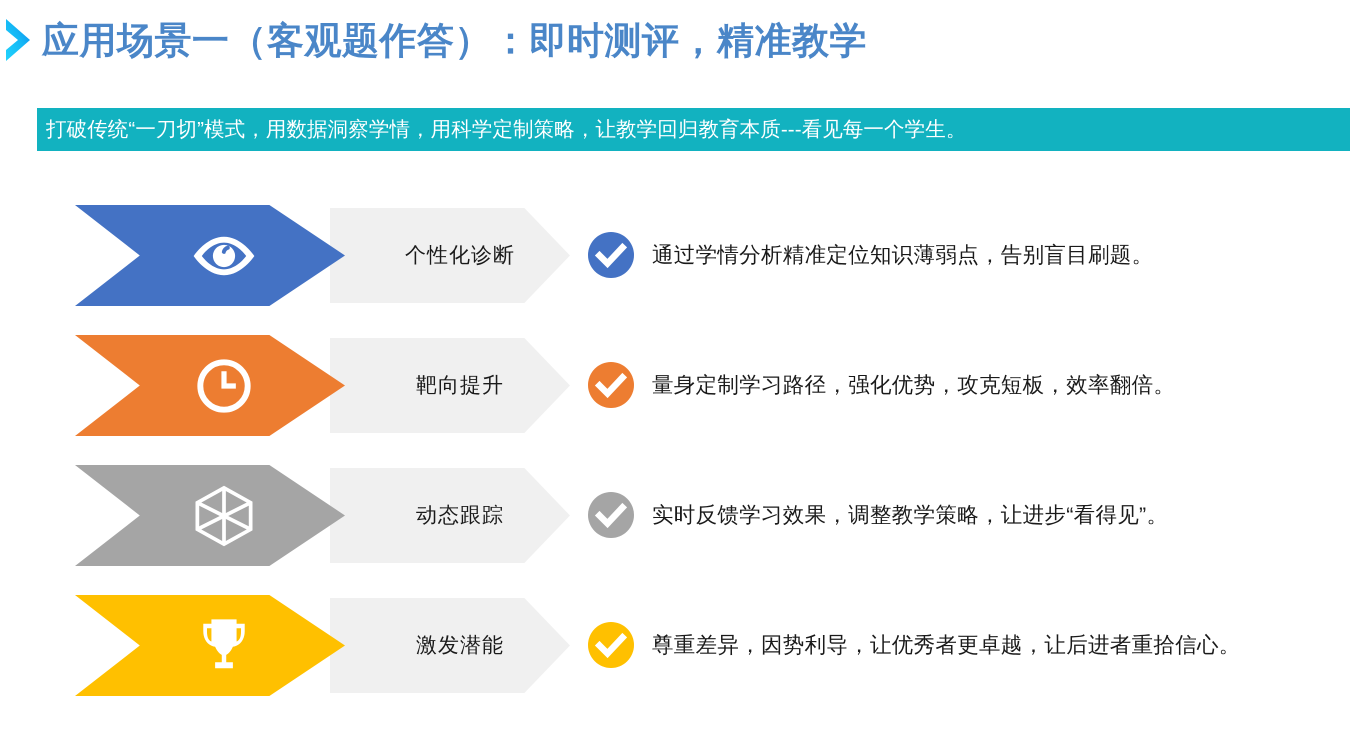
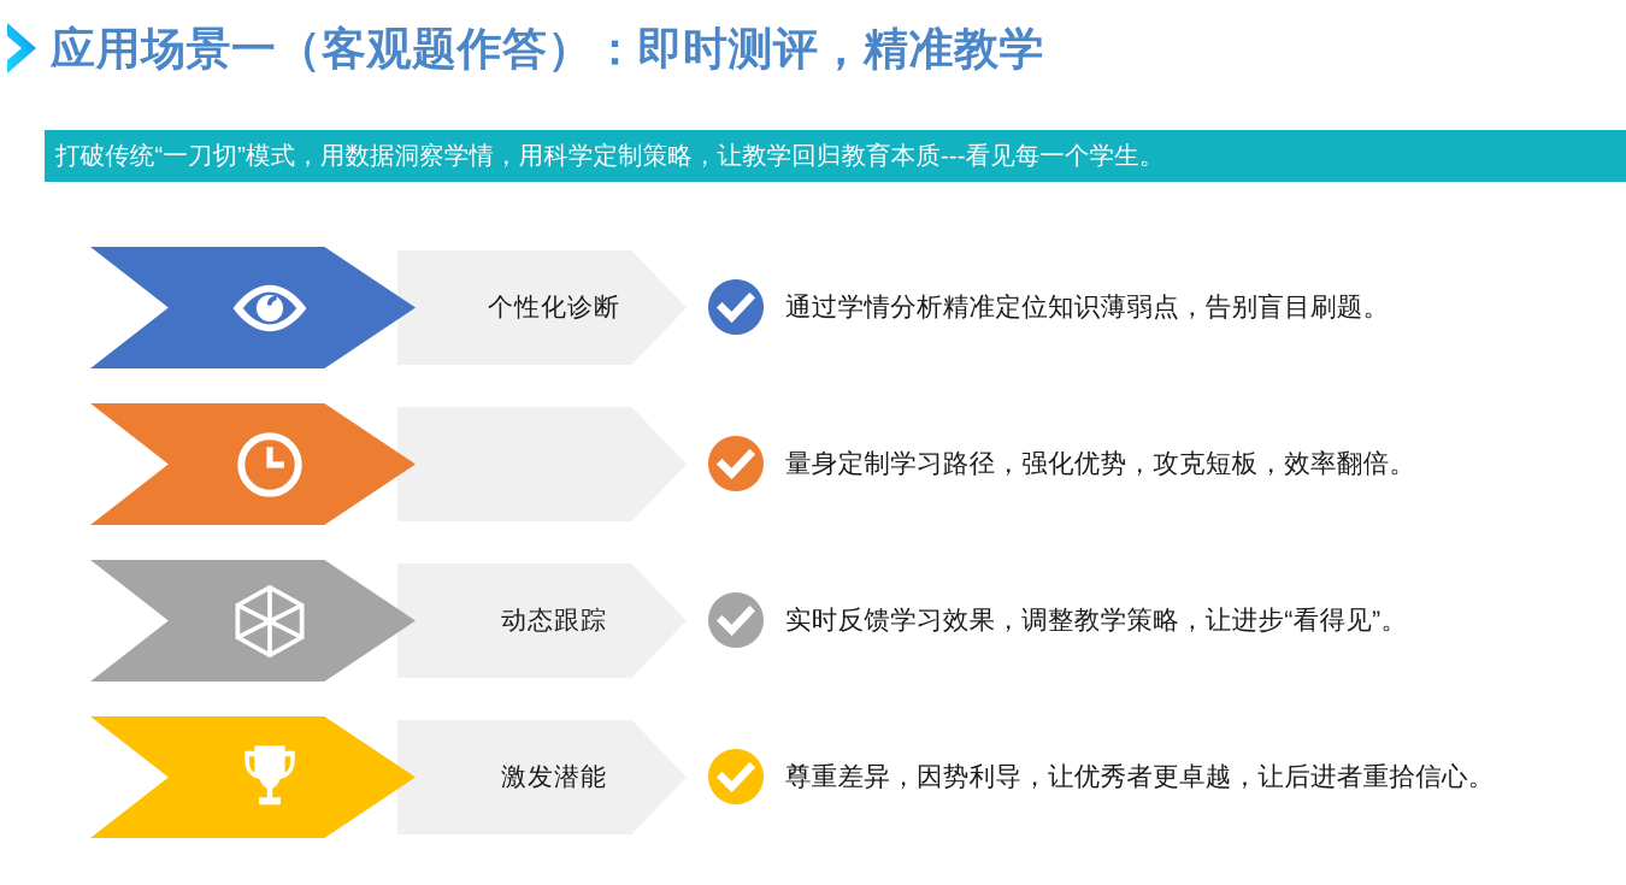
  应用场景一（客观题作答）：即时测评，精准教学
  打破传统“一刀切”模式，用数据洞察学情，用科学定制策略，让教学回归教育本质---看见每一个学生。
  个性化诊断
  通过学情分析精准定位知识薄弱点，告别盲目刷题。
- 靶向提升
  量身定制学习路径，强化优势，攻克短板，效率翻倍。
  动态跟踪
  实时反馈学习效果，调整教学策略，让进步“看得见”。
  激发潜能
  尊重差异，因势利导，让优秀者更卓越，让后进者重拾信心。
